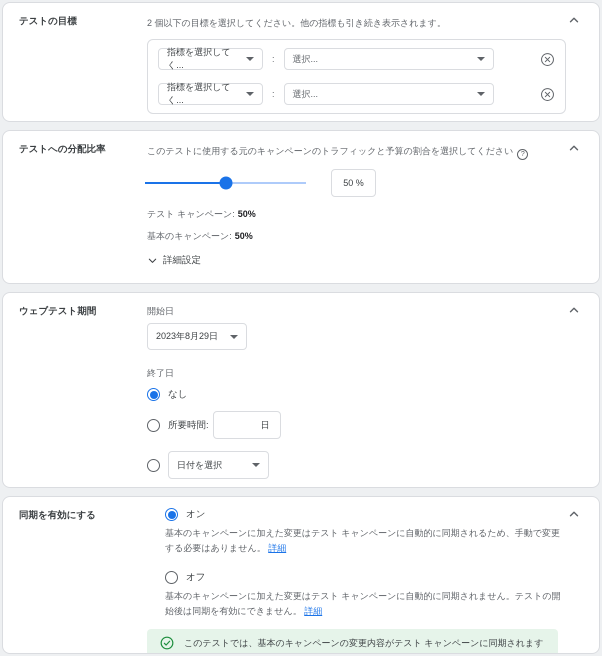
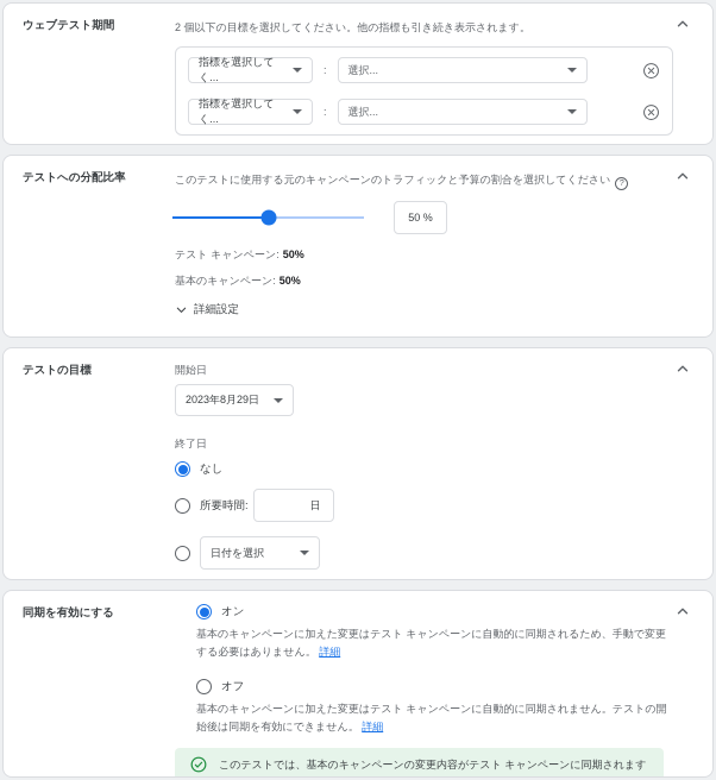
- テストの目標
+ ウェブテスト期間
  2 個以下の目標を選択してください。他の指標も引き続き表示されます。
  指標を選択してく...
  :
  選択...
  指標を選択してく...
  :
  選択...
  テストへの分配比率
  このテストに使用する元のキャンペーンのトラフィックと予算の割合を選択してください
  50 %
  テスト キャンペーン: 50%
  基本のキャンペーン: 50%
  詳細設定
- ウェブテスト期間
+ テストの目標
  開始日
  2023年8月29日
  終了日
  なし
  所要時間:
  日
  日付を選択
  同期を有効にする
  オン
  基本のキャンペーンに加えた変更はテスト キャンペーンに自動的に同期されるため、手動で変更する必要はありません。 詳細
  オフ
  基本のキャンペーンに加えた変更はテスト キャンペーンに自動的に同期されません。テストの開始後は同期を有効にできません。 詳細
  このテストでは、基本のキャンペーンの変更内容がテスト キャンペーンに同期されます
